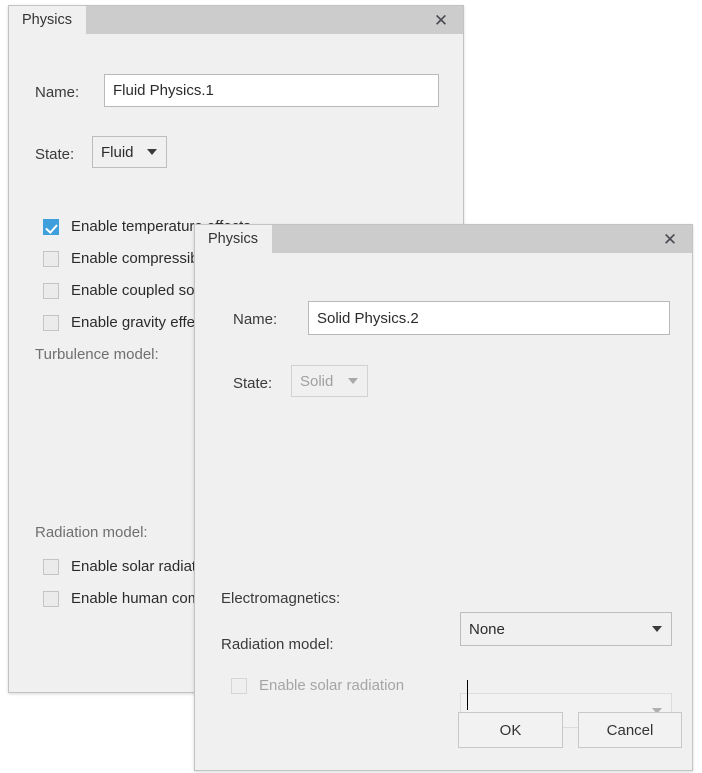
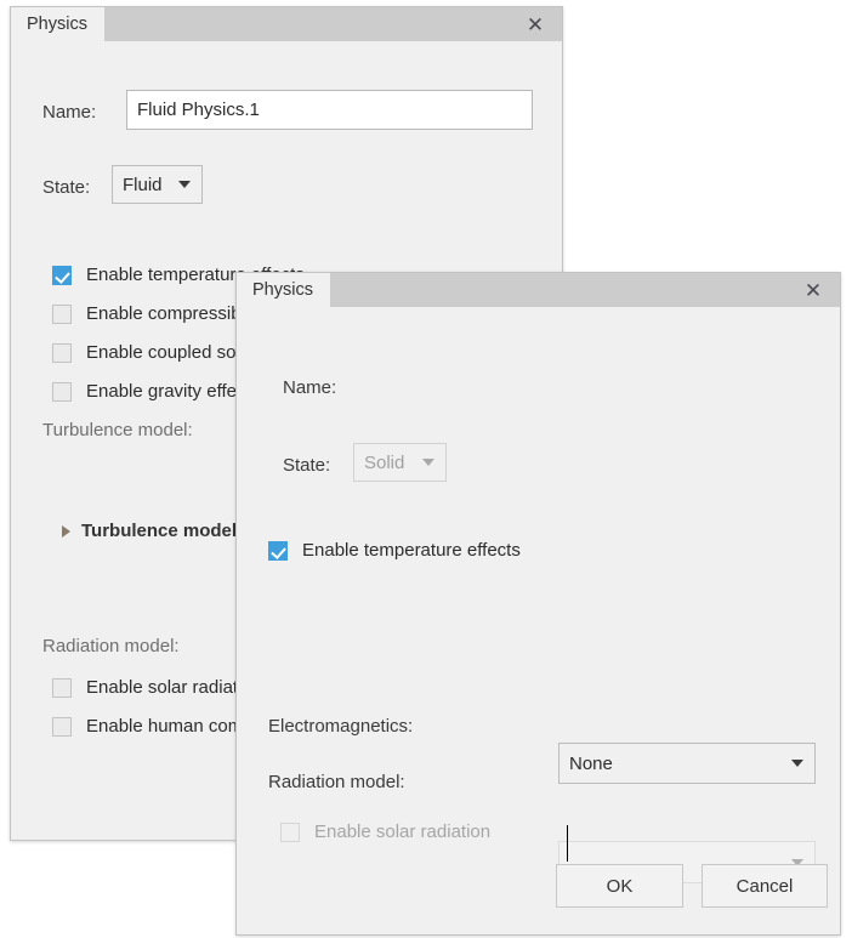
  Physics
  ✕
  Name:
  Fluid Physics.1
  State:
  Fluid
  Enable compressi
  Enable coupled so
  Enable gravity effe
  Turbulence model:
+ Turbulence model
  Radiation model:
  Enable solar radia
  Enable human co
  Physics
  ✕
  Name:
- Solid Physics.2
  State:
  Solid
+ Enable temperature effects
  Electromagnetics:
  None
  Radiation model:
  Enable solar radiation
  OK
  Cancel
